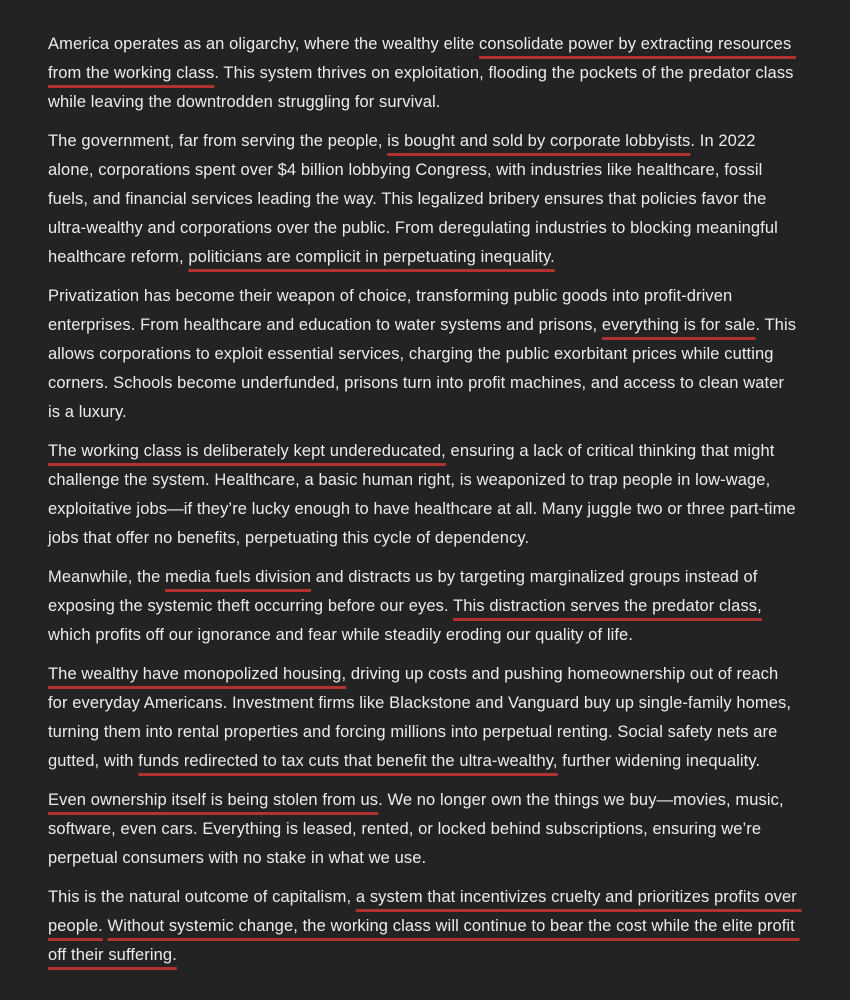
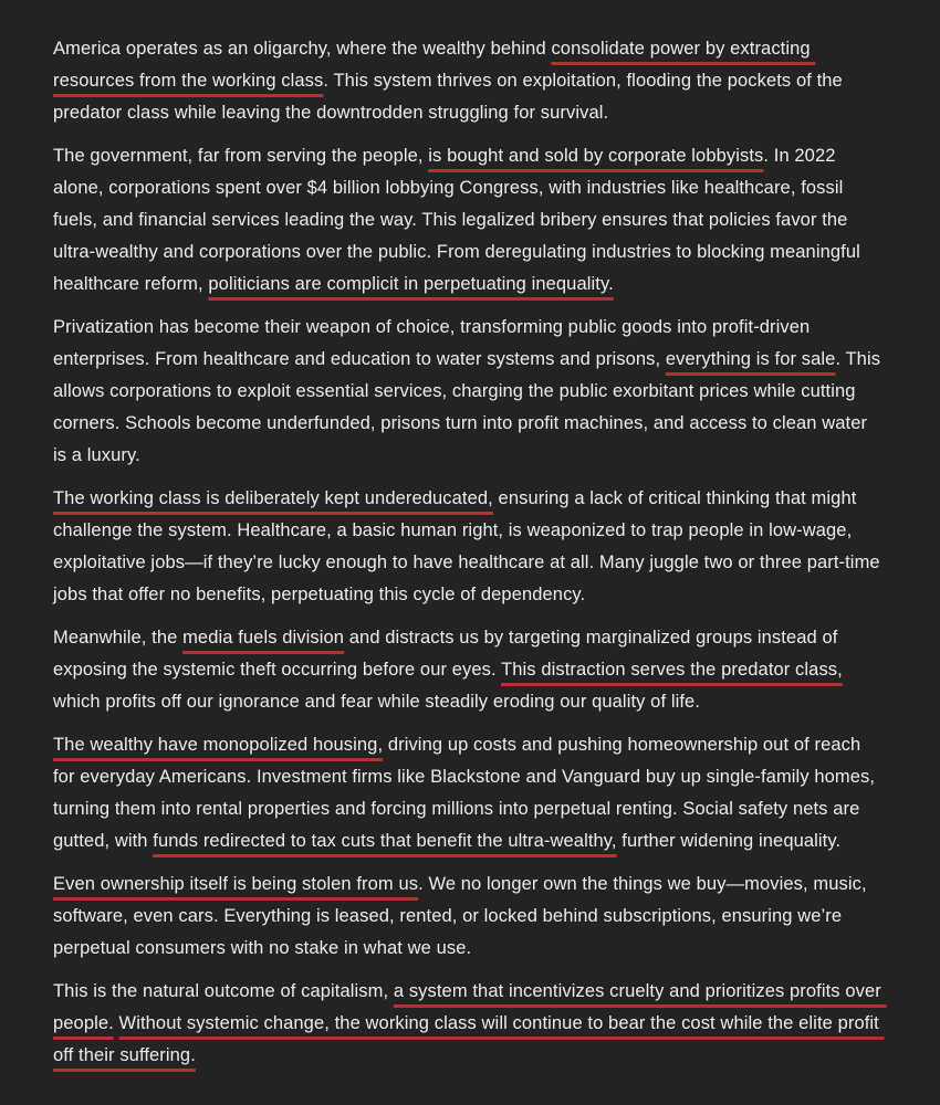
- America operates as an oligarchy, where the wealthy elite consolidate power by extracting resources from the working class. This system thrives on exploitation, flooding the pockets of the predator class while leaving the downtrodden struggling for survival.
+ America operates as an oligarchy, where the wealthy behind consolidate power by extracting resources from the working class. This system thrives on exploitation, flooding the pockets of the predator class while leaving the downtrodden struggling for survival.
  The government, far from serving the people, is bought and sold by corporate lobbyists. In 2022 alone, corporations spent over $4 billion lobbying Congress, with industries like healthcare, fossil fuels, and financial services leading the way. This legalized bribery ensures that policies favor the ultra-wealthy and corporations over the public. From deregulating industries to blocking meaningful healthcare reform, politicians are complicit in perpetuating inequality.
  Privatization has become their weapon of choice, transforming public goods into profit-driven enterprises. From healthcare and education to water systems and prisons, everything is for sale. This allows corporations to exploit essential services, charging the public exorbitant prices while cutting corners. Schools become underfunded, prisons turn into profit machines, and access to clean water is a luxury.
  The working class is deliberately kept undereducated, ensuring a lack of critical thinking that might challenge the system. Healthcare, a basic human right, is weaponized to trap people in low-wage, exploitative jobs—if they’re lucky enough to have healthcare at all. Many juggle two or three part-time jobs that offer no benefits, perpetuating this cycle of dependency.
  Meanwhile, the media fuels division and distracts us by targeting marginalized groups instead of exposing the systemic theft occurring before our eyes. This distraction serves the predator class, which profits off our ignorance and fear while steadily eroding our quality of life.
  The wealthy have monopolized housing, driving up costs and pushing homeownership out of reach for everyday Americans. Investment firms like Blackstone and Vanguard buy up single-family homes, turning them into rental properties and forcing millions into perpetual renting. Social safety nets are gutted, with funds redirected to tax cuts that benefit the ultra-wealthy, further widening inequality.
  Even ownership itself is being stolen from us. We no longer own the things we buy—movies, music, software, even cars. Everything is leased, rented, or locked behind subscriptions, ensuring we’re perpetual consumers with no stake in what we use.
  This is the natural outcome of capitalism, a system that incentivizes cruelty and prioritizes profits over people. Without systemic change, the working class will continue to bear the cost while the elite profit off their suffering.
